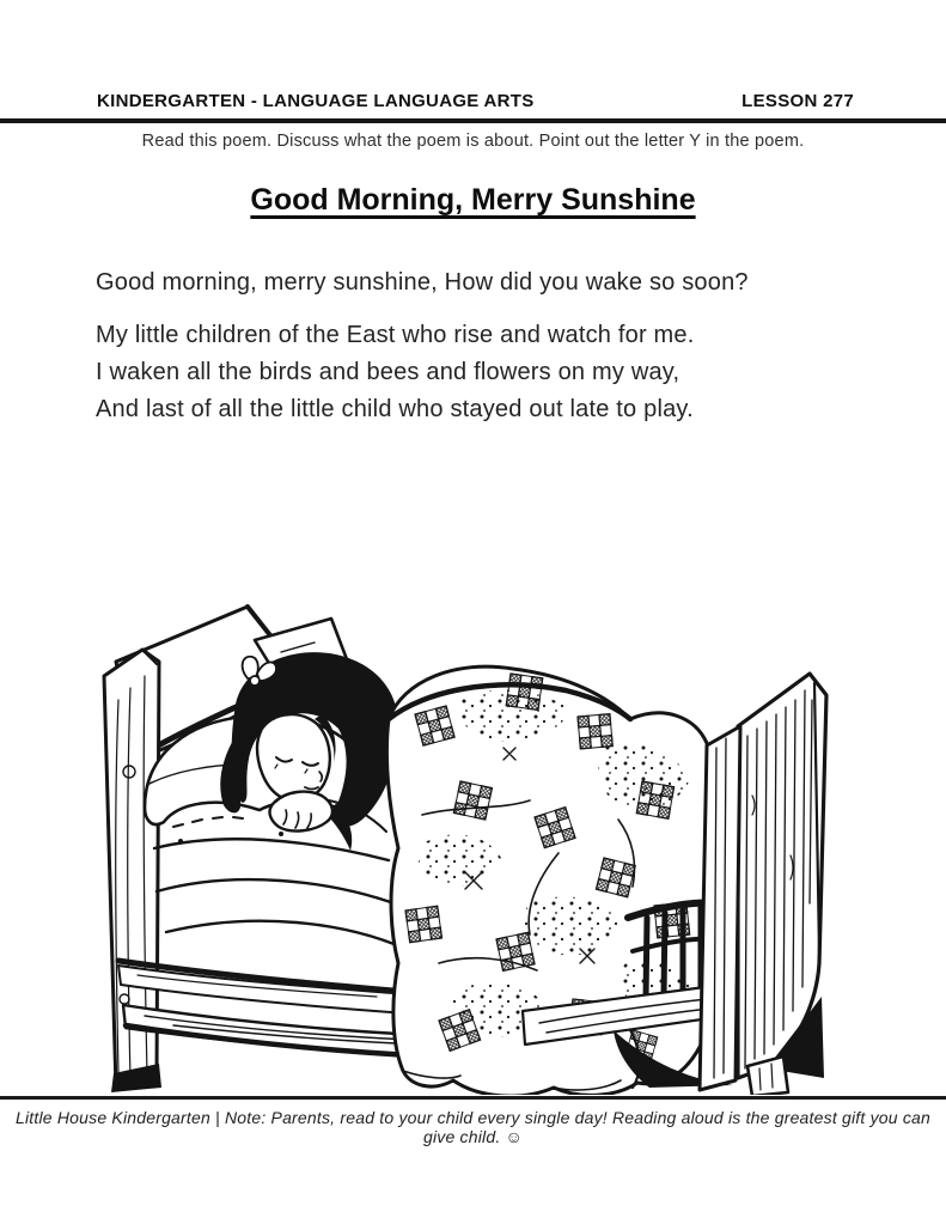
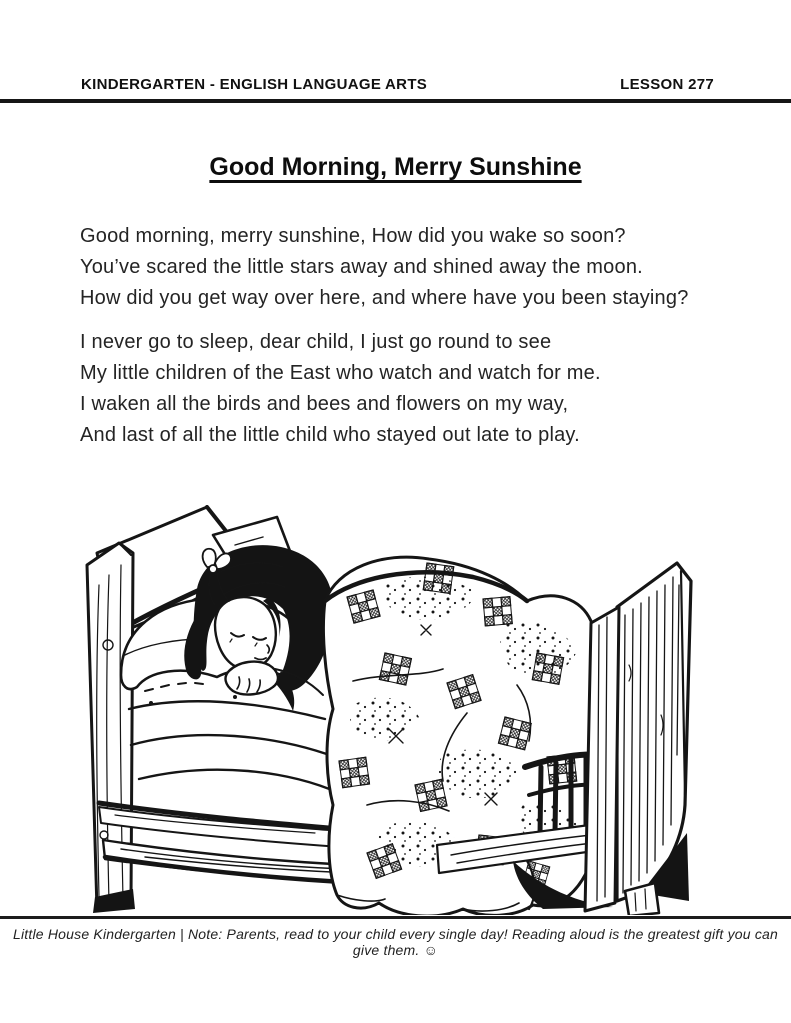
- KINDERGARTEN - LANGUAGE LANGUAGE ARTS
+ KINDERGARTEN - ENGLISH LANGUAGE ARTS
  LESSON 277
- Read this poem. Discuss what the poem is about. Point out the letter Y in the poem.
  Good Morning, Merry Sunshine
  Good morning, merry sunshine, How did you wake so soon?
+ You’ve scared the little stars away and shined away the moon.
+ How did you get way over here, and where have you been staying?
+ I never go to sleep, dear child, I just go round to see
- My little children of the East who rise and watch for me.
+ My little children of the East who watch and watch for me.
  I waken all the birds and bees and flowers on my way,
  And last of all the little child who stayed out late to play.
- Little House Kindergarten | Note: Parents, read to your child every single day! Reading aloud is the greatest gift you can give child. ☺
+ Little House Kindergarten | Note: Parents, read to your child every single day! Reading aloud is the greatest gift you can give them. ☺
